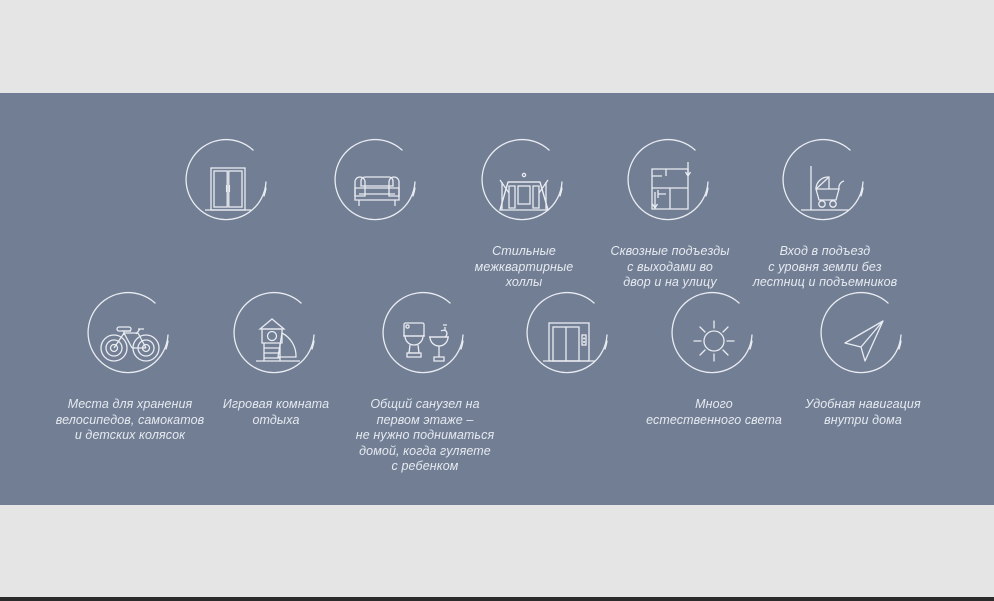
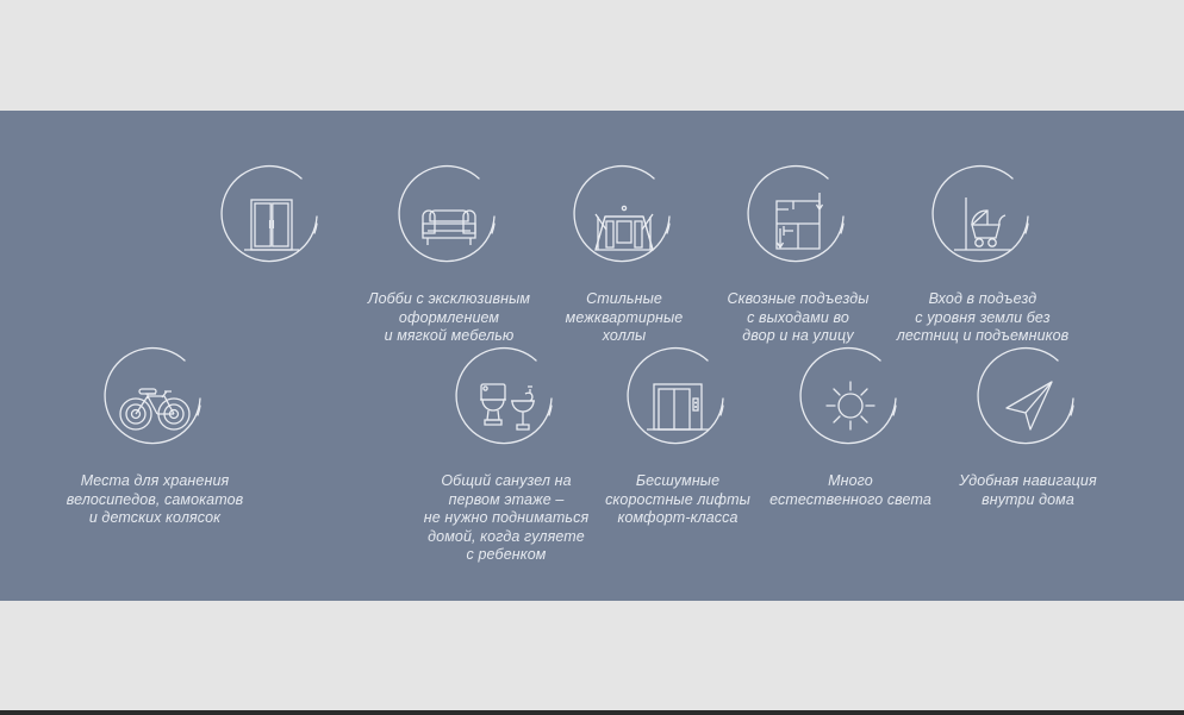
+ Лобби с эксклюзивным
+ оформлением
+ и мягкой мебелью
  Стильные
  межквартирные
  холлы
  Сквозные подъезды
  с выходами во
  двор и на улицу
  Вход в подъезд
  с уровня земли без
  лестниц и подъемников
  Места для хранения
  велосипедов, самокатов
  и детских колясок
- Игровая комната
- отдыха
  Общий санузел на
  первом этаже –
  не нужно подниматься
  домой, когда гуляете
  с ребенком
+ Бесшумные
+ скоростные лифты
+ комфорт-класса
  Много
  естественного света
  Удобная навигация
  внутри дома
